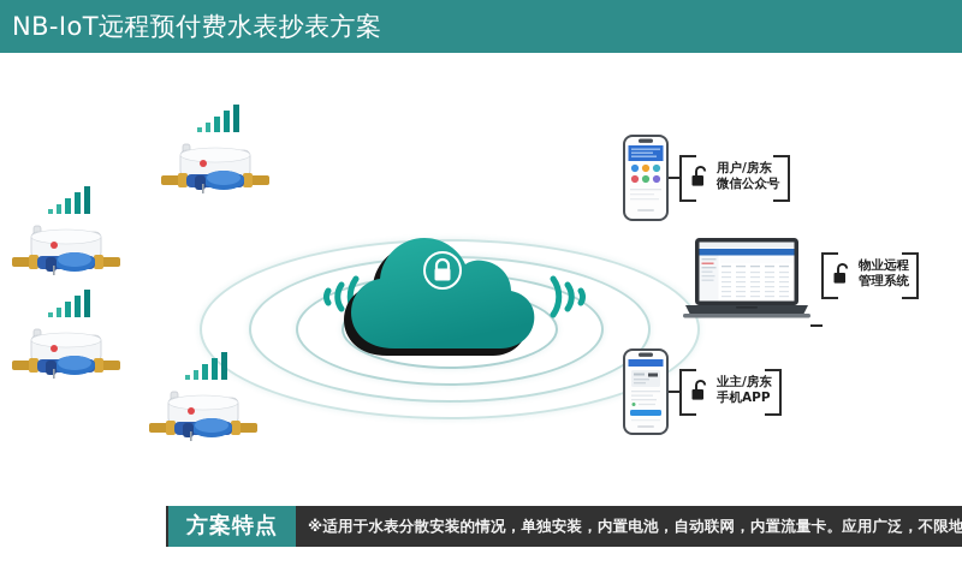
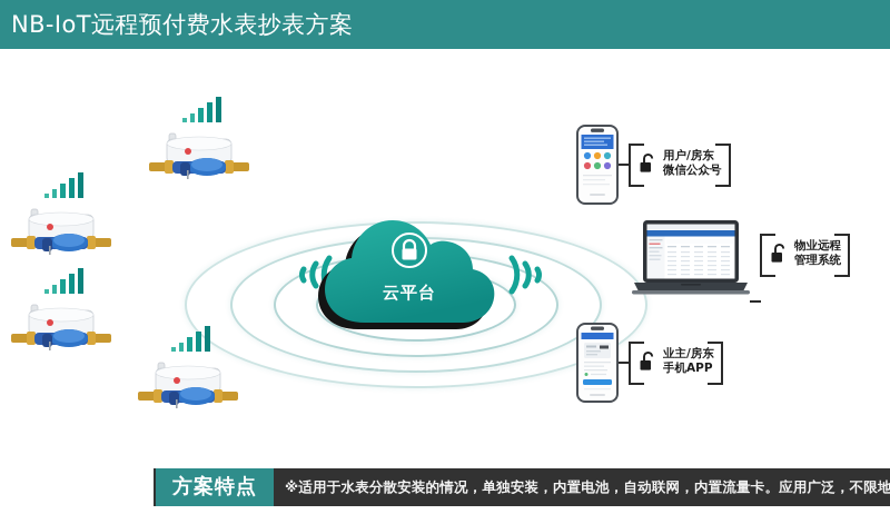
  NB-IoT远程预付费水表抄表方案
+ 云平台
  用户/房东
  微信公众号
  物业远程
  管理系统
  业主/房东
  手机APP
  方案特点
  ※适用于水表分散安装的情况，单独安装，内置电池，自动联网，内置流量卡。应用广泛，不限地
